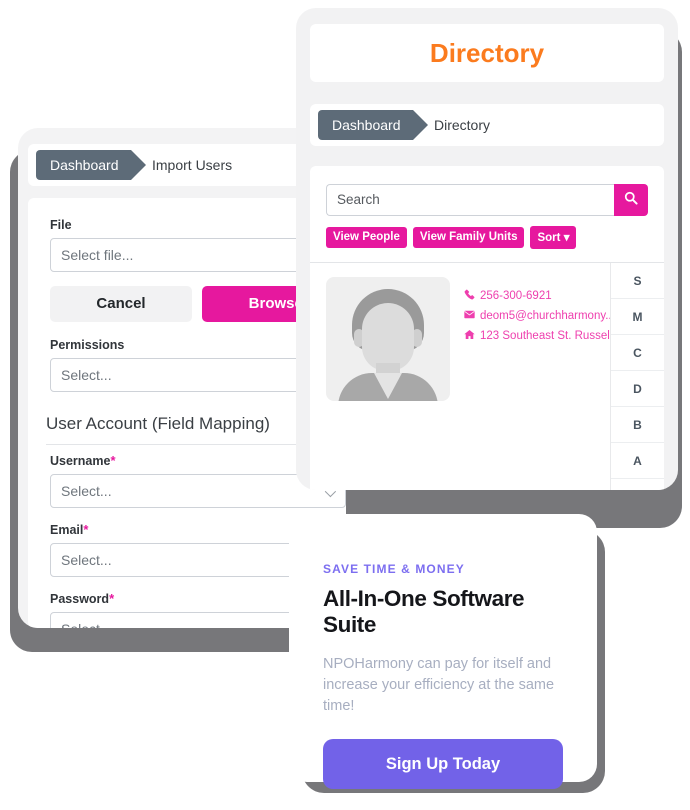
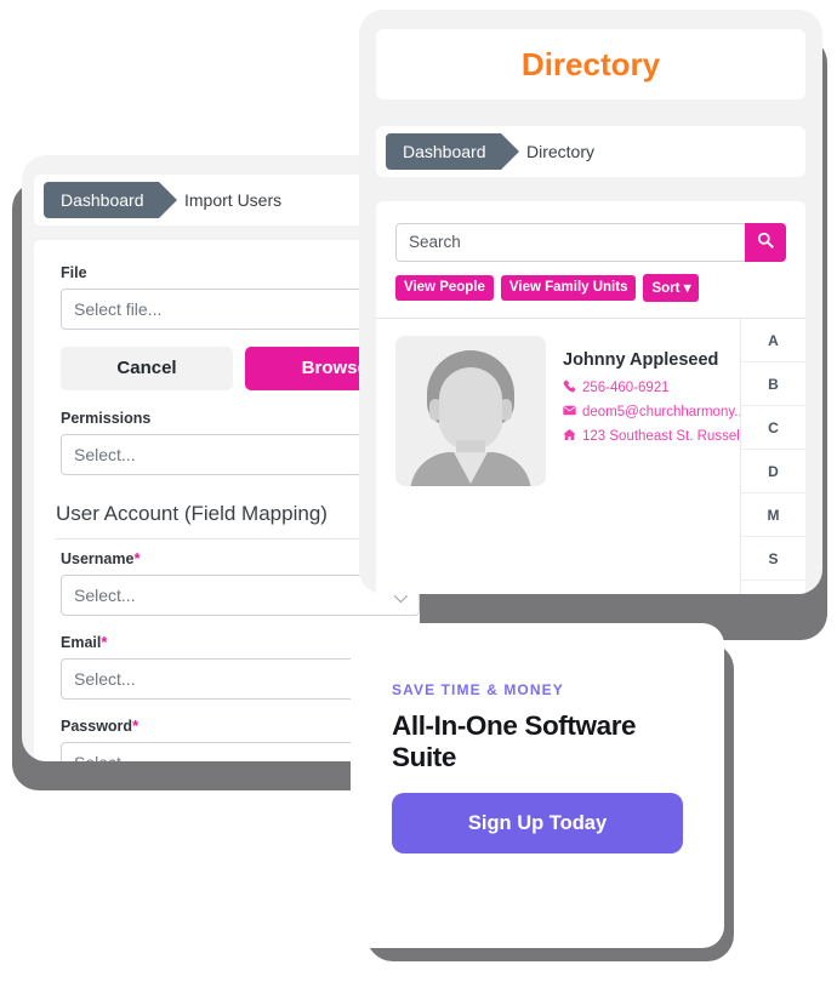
  Dashboard
  Import Users
  File
  Select file...
  Cancel
  Permissions
  Select...
  User Account (Field Mapping)
  Username*
  Select...
  Email*
  Select...
  Password*
  Directory
  Dashboard
  Directory
  Search
  View People
  View Family Units
  Sort ▾
+ Johnny Appleseed
- 256-300-6921
+ 256-460-6921
  deom5@churchharmony.
  123 Southeast St. Russel
- S
+ A
- M
+ B
  C
  D
- B
+ M
- A
+ S
  SAVE TIME & MONEY
  All-In-One Software Suite
- NPOHarmony can pay for itself and increase your efficiency at the same time!
  Sign Up Today
